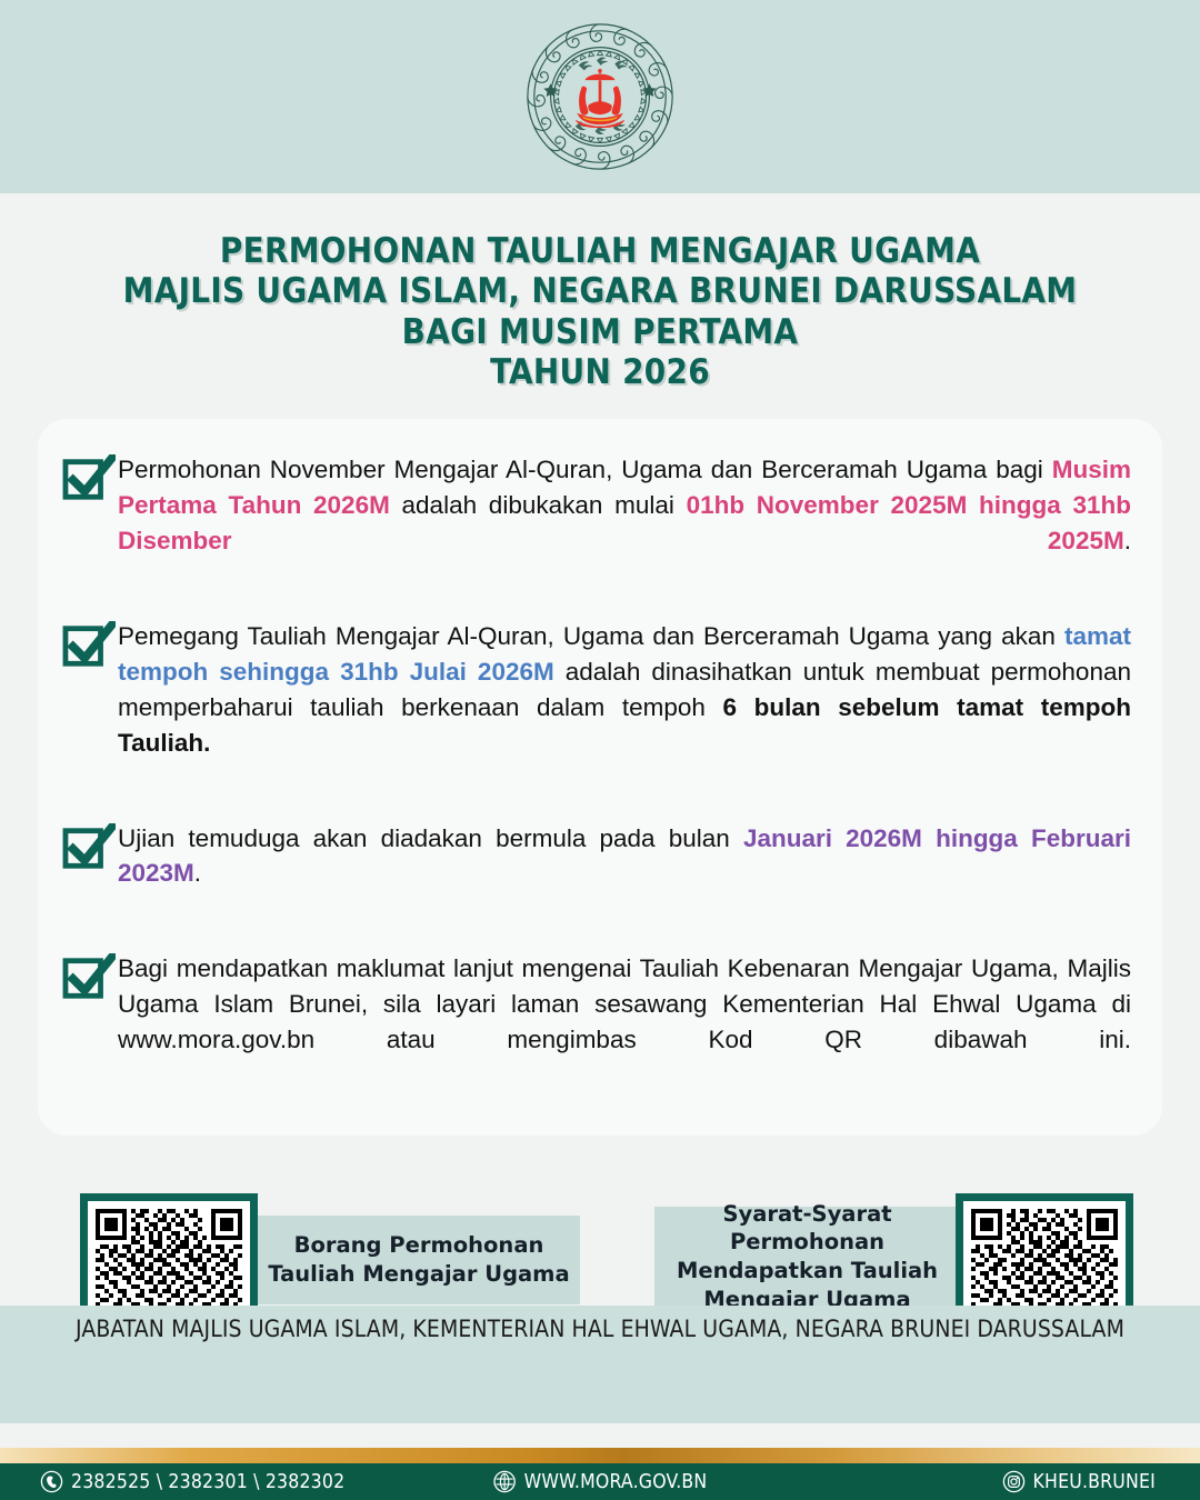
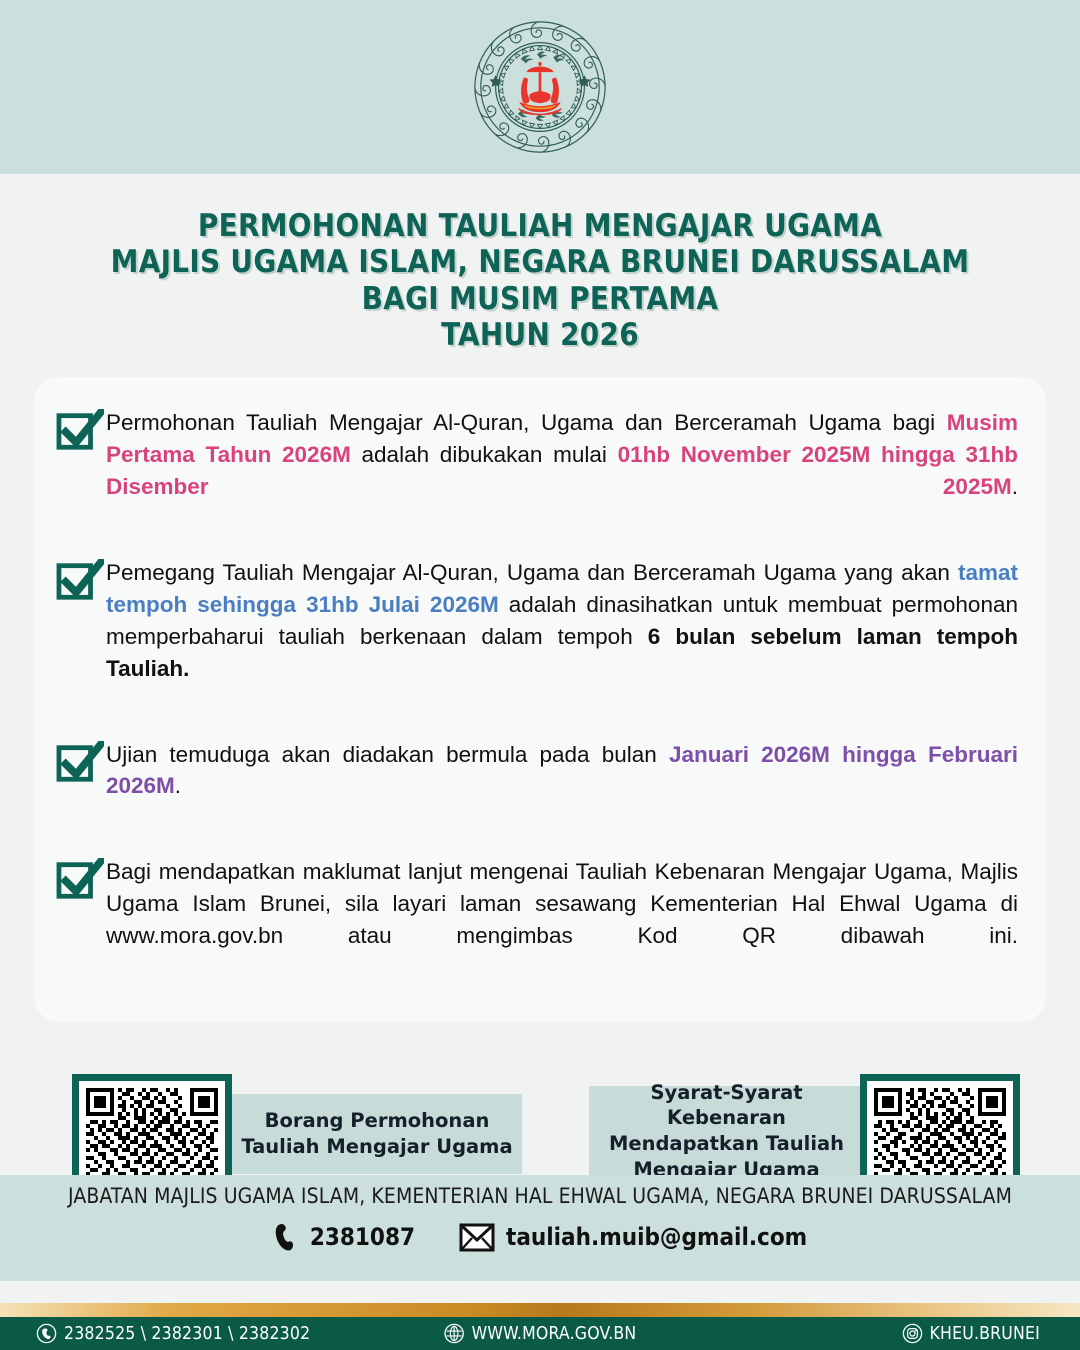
  PERMOHONAN TAULIAH MENGAJAR UGAMA
  MAJLIS UGAMA ISLAM, NEGARA BRUNEI DARUSSALAM
  BAGI MUSIM PERTAMA
  TAHUN 2026
- Permohonan November Mengajar Al-Quran, Ugama dan Berceramah Ugama bagi Musim Pertama Tahun 2026M adalah dibukakan mulai 01hb November 2025M hingga 31hb Disember 2025M.
+ Permohonan Tauliah Mengajar Al-Quran, Ugama dan Berceramah Ugama bagi Musim Pertama Tahun 2026M adalah dibukakan mulai 01hb November 2025M hingga 31hb Disember 2025M.
- Pemegang Tauliah Mengajar Al-Quran, Ugama dan Berceramah Ugama yang akan tamat tempoh sehingga 31hb Julai 2026M adalah dinasihatkan untuk membuat permohonan memperbaharui tauliah berkenaan dalam tempoh 6 bulan sebelum tamat tempoh Tauliah.
+ Pemegang Tauliah Mengajar Al-Quran, Ugama dan Berceramah Ugama yang akan tamat tempoh sehingga 31hb Julai 2026M adalah dinasihatkan untuk membuat permohonan memperbaharui tauliah berkenaan dalam tempoh 6 bulan sebelum laman tempoh Tauliah.
- Ujian temuduga akan diadakan bermula pada bulan Januari 2026M hingga Februari 2023M.
+ Ujian temuduga akan diadakan bermula pada bulan Januari 2026M hingga Februari 2026M.
  Bagi mendapatkan maklumat lanjut mengenai Tauliah Kebenaran Mengajar Ugama, Majlis Ugama Islam Brunei, sila layari laman sesawang Kementerian Hal Ehwal Ugama di www.mora.gov.bn atau mengimbas Kod QR dibawah ini.
  Borang Permohonan Tauliah Mengajar Ugama
- Syarat-Syarat Permohonan Mendapatkan Tauliah Mengajar Ugama
+ Syarat-Syarat Kebenaran Mendapatkan Tauliah Mengajar Ugama
  JABATAN MAJLIS UGAMA ISLAM, KEMENTERIAN HAL EHWAL UGAMA, NEGARA BRUNEI DARUSSALAM
+ 2381087
+ tauliah.muib@gmail.com
  2382525 \ 2382301 \ 2382302
  WWW.MORA.GOV.BN
  KHEU.BRUNEI
